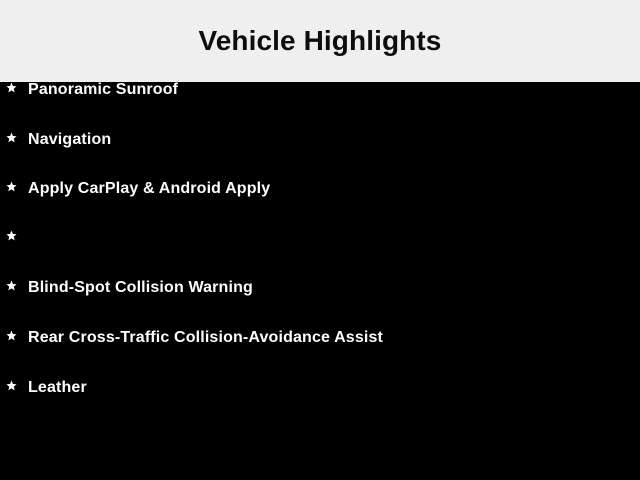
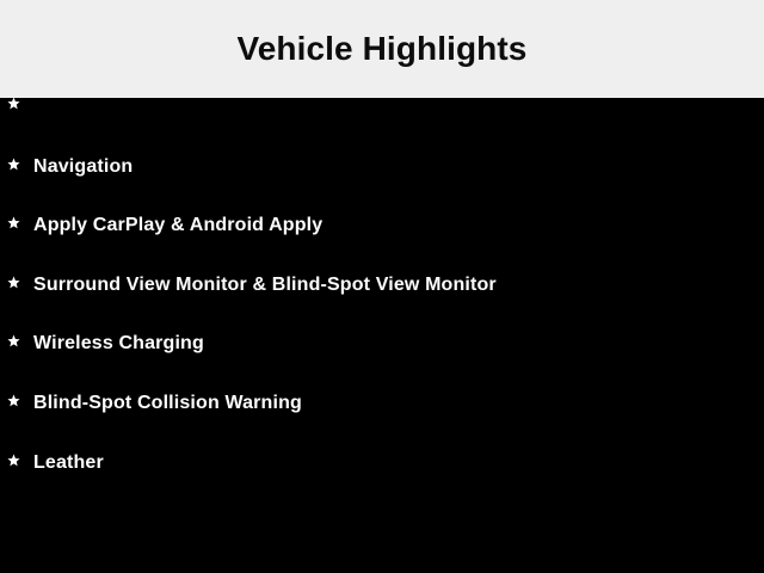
  Vehicle Highlights
- Panoramic Sunroof
  Navigation
  Apply CarPlay & Android Apply
+ Surround View Monitor & Blind-Spot View Monitor
+ Wireless Charging
  Blind-Spot Collision Warning
- Rear Cross-Traffic Collision-Avoidance Assist
  Leather
